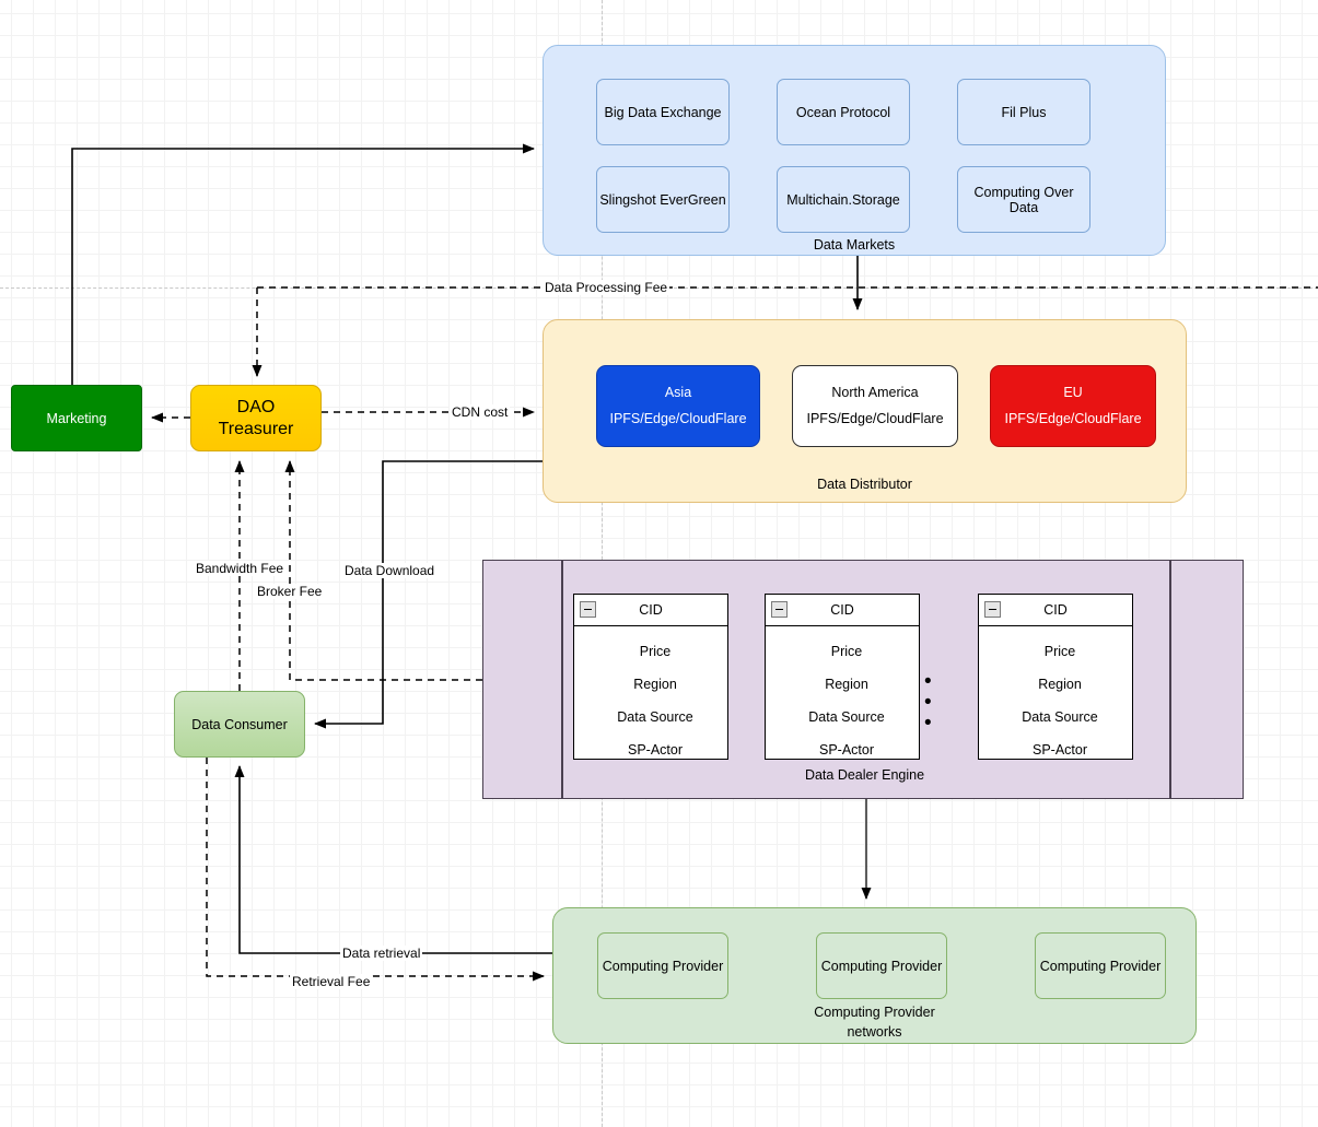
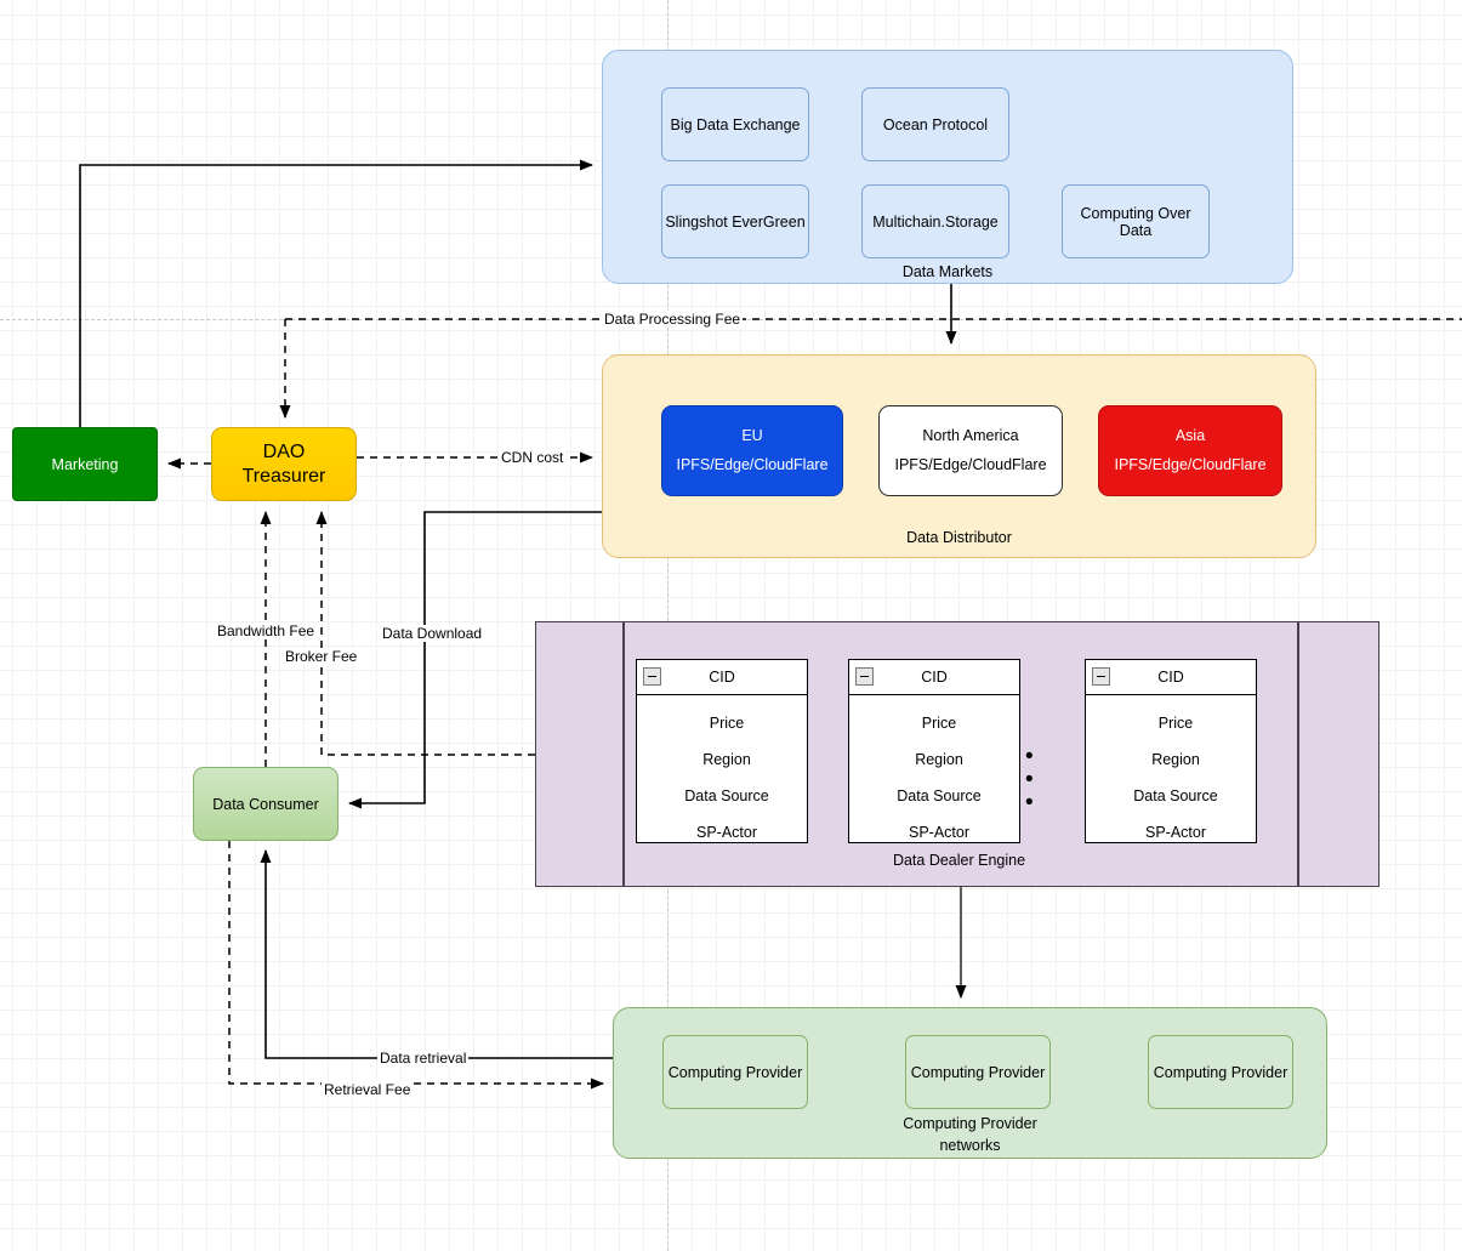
  Big Data Exchange
  Ocean Protocol
- Fil Plus
  Slingshot EverGreen
  Multichain.Storage
  Computing Over Data
  Data Markets
- Asia
+ EU
  IPFS/Edge/CloudFlare
  North America
  IPFS/Edge/CloudFlare
- EU
+ Asia
  IPFS/Edge/CloudFlare
  Data Distributor
  CID
  Price
  Region
  Data Source
  SP-Actor
  CID
  Price
  Region
  Data Source
  SP-Actor
  CID
  Price
  Region
  Data Source
  SP-Actor
  Data Dealer Engine
  • • •
  Computing Provider
  Computing Provider
  Computing Provider
  Computing Provider
  networks
  Marketing
  DAO
  Treasurer
  Data Consumer
  Data Processing Fee
  CDN cost
  Bandwidth Fee
  Broker Fee
  Data Download
  Data retrieval
  Retrieval Fee
